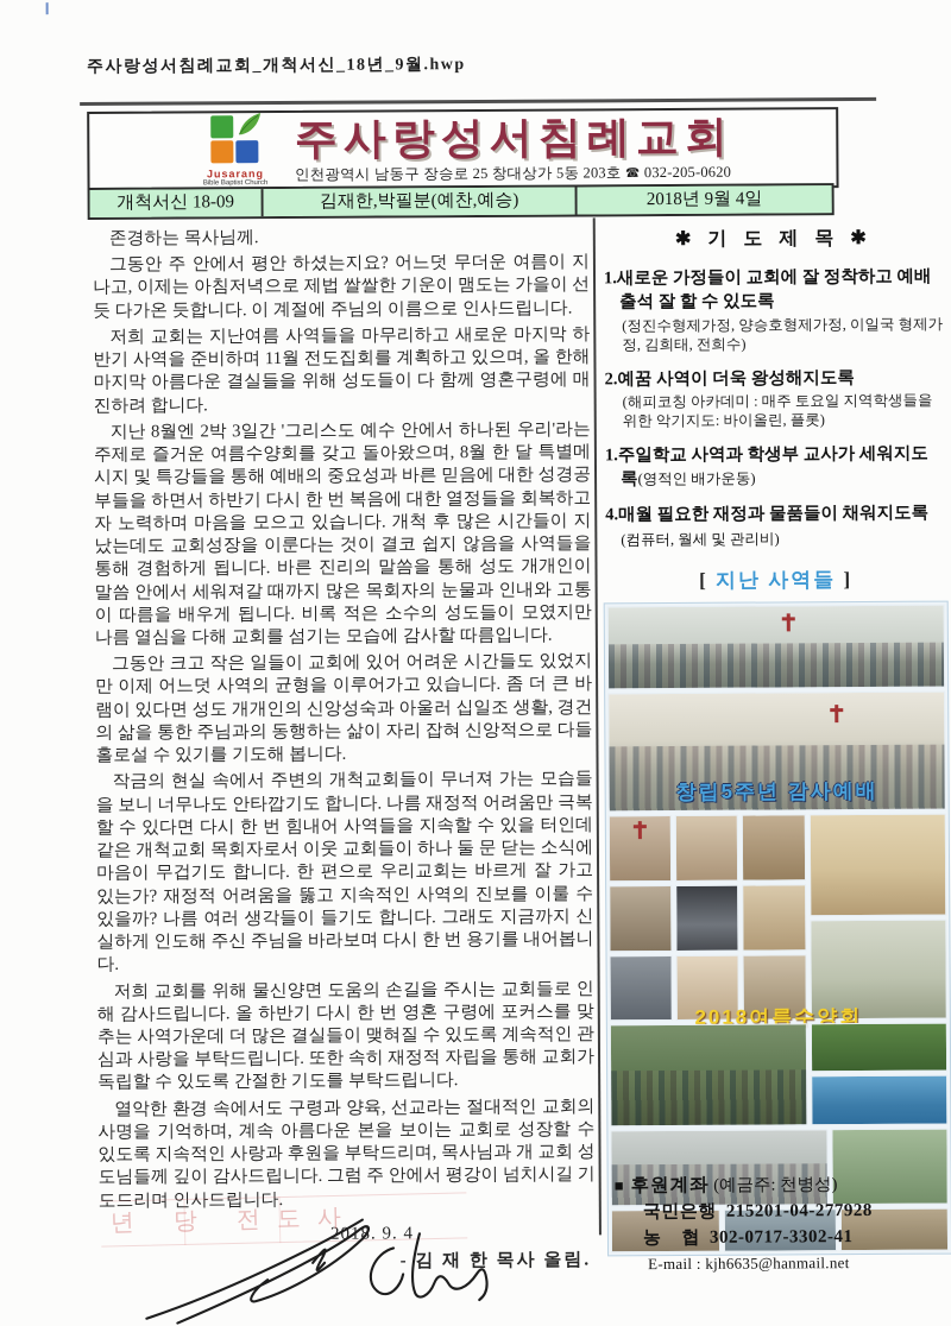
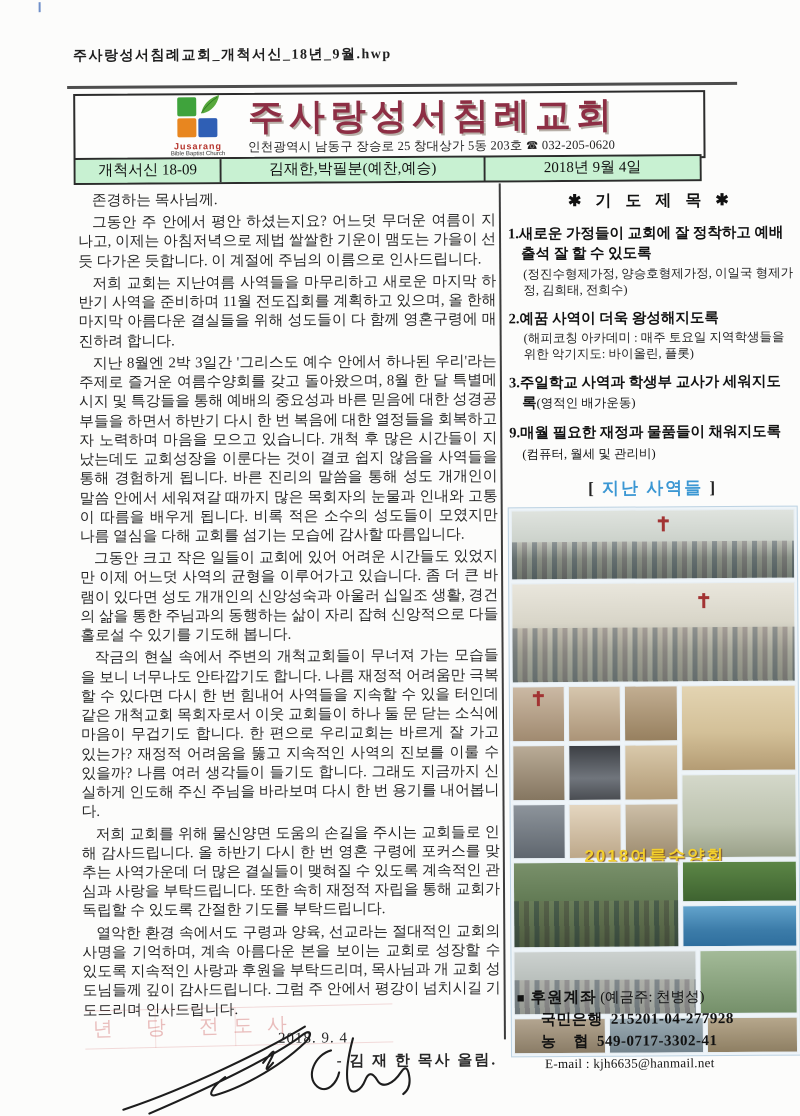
  주사랑성서침례교회_개척서신_18년_9월.hwp
  Jusarang
  주사랑성서침례교회
  인천광역시 남동구 장승로 25 창대상가 5동 203호 ☎ 032-205-0620
  개척서신 18-09
  김재한,박필분(예찬,예승)
  2018년 9월 4일
  존경하는 목사님께.
  그동안 주 안에서 평안 하셨는지요? 어느덧 무더운 여름이 지나고, 이제는 아침저녁으로 제법 쌀쌀한 기운이 맴도는 가을이 선 듯 다가온 듯합니다. 이 계절에 주님의 이름으로 인사드립니다.
  저희 교회는 지난여름 사역들을 마무리하고 새로운 마지막 하반기 사역을 준비하며 11월 전도집회를 계획하고 있으며, 올 한해 마지막 아름다운 결실들을 위해 성도들이 다 함께 영혼구령에 매진하려 합니다.
  지난 8월엔 2박 3일간 '그리스도 예수 안에서 하나된 우리'라는 주제로 즐거운 여름수양회를 갖고 돌아왔으며, 8월 한 달 특별메시지 및 특강들을 통해 예배의 중요성과 바른 믿음에 대한 성경공부들을 하면서 하반기 다시 한 번 복음에 대한 열정들을 회복하고자 노력하며 마음을 모으고 있습니다. 개척 후 많은 시간들이 지났는데도 교회성장을 이룬다는 것이 결코 쉽지 않음을 사역들을 통해 경험하게 됩니다. 바른 진리의 말씀을 통해 성도 개개인이 말씀 안에서 세워져갈 때까지 많은 목회자의 눈물과 인내와 고통이 따름을 배우게 됩니다. 비록 적은 소수의 성도들이 모였지만 나름 열심을 다해 교회를 섬기는 모습에 감사할 따름입니다.
  그동안 크고 작은 일들이 교회에 있어 어려운 시간들도 있었지만 이제 어느덧 사역의 균형을 이루어가고 있습니다. 좀 더 큰 바램이 있다면 성도 개개인의 신앙성숙과 아울러 십일조 생활, 경건의 삶을 통한 주님과의 동행하는 삶이 자리 잡혀 신앙적으로 다들 홀로설 수 있기를 기도해 봅니다.
  작금의 현실 속에서 주변의 개척교회들이 무너져 가는 모습들을 보니 너무나도 안타깝기도 합니다. 나름 재정적 어려움만 극복할 수 있다면 다시 한 번 힘내어 사역들을 지속할 수 있을 터인데 같은 개척교회 목회자로서 이웃 교회들이 하나 둘 문 닫는 소식에 마음이 무겁기도 합니다. 한 편으로 우리교회는 바르게 잘 가고 있는가? 재정적 어려움을 뚫고 지속적인 사역의 진보를 이룰 수 있을까? 나름 여러 생각들이 들기도 합니다. 그래도 지금까지 신실하게 인도해 주신 주님을 바라보며 다시 한 번 용기를 내어봅니다.
  저희 교회를 위해 물신양면 도움의 손길을 주시는 교회들로 인해 감사드립니다. 올 하반기 다시 한 번 영혼 구령에 포커스를 맞추는 사역가운데 더 많은 결실들이 맺혀질 수 있도록 계속적인 관심과 사랑을 부탁드립니다. 또한 속히 재정적 자립을 통해 교회가 독립할 수 있도록 간절한 기도를 부탁드립니다.
  열악한 환경 속에서도 구령과 양육, 선교라는 절대적인 교회의 사명을 기억하며, 계속 아름다운 본을 보이는 교회로 성장할 수 있도록 지속적인 사랑과 후원을 부탁드리며, 목사님과 개 교회 성도님들께 깊이 감사드립니다. 그럼 주 안에서 평강이 넘치시길 기
  - 김 재 한 목사 올림.
  년 당 전도사
  ✱ 기 도 제 목 ✱
  1.새로운 가정들이 교회에 잘 정착하고 예배 출석 잘 할 수 있도록
  (정진수형제가정, 양승호형제가정, 이일국 형제가정, 김희태, 전희수)
  2.예꿈 사역이 더욱 왕성해지도록
  (해피코칭 아카데미 : 매주 토요일 지역학생들을 위한 악기지도: 바이올린, 플롯)
- 1.주일학교 사역과 학생부 교사가 세워지도록(영적인 배가운동)
+ 3.주일학교 사역과 학생부 교사가 세워지도록(영적인 배가운동)
- 4.매월 필요한 재정과 물품들이 채워지도록(컴퓨터, 월세 및 관리비)
+ 9.매월 필요한 재정과 물품들이 채워지도록(컴퓨터, 월세 및 관리비)
  [ 지난 사역들 ]
- 창립5주년 감사예배
  2018여름수양회
  ■ 후원계좌 (예금주: 천병성)
  국민은행 215201-04-277928
- 농 협 302-0717-3302-41
+ 농 협 549-0717-3302-41
  E-mail : kjh6635@hanmail.net
